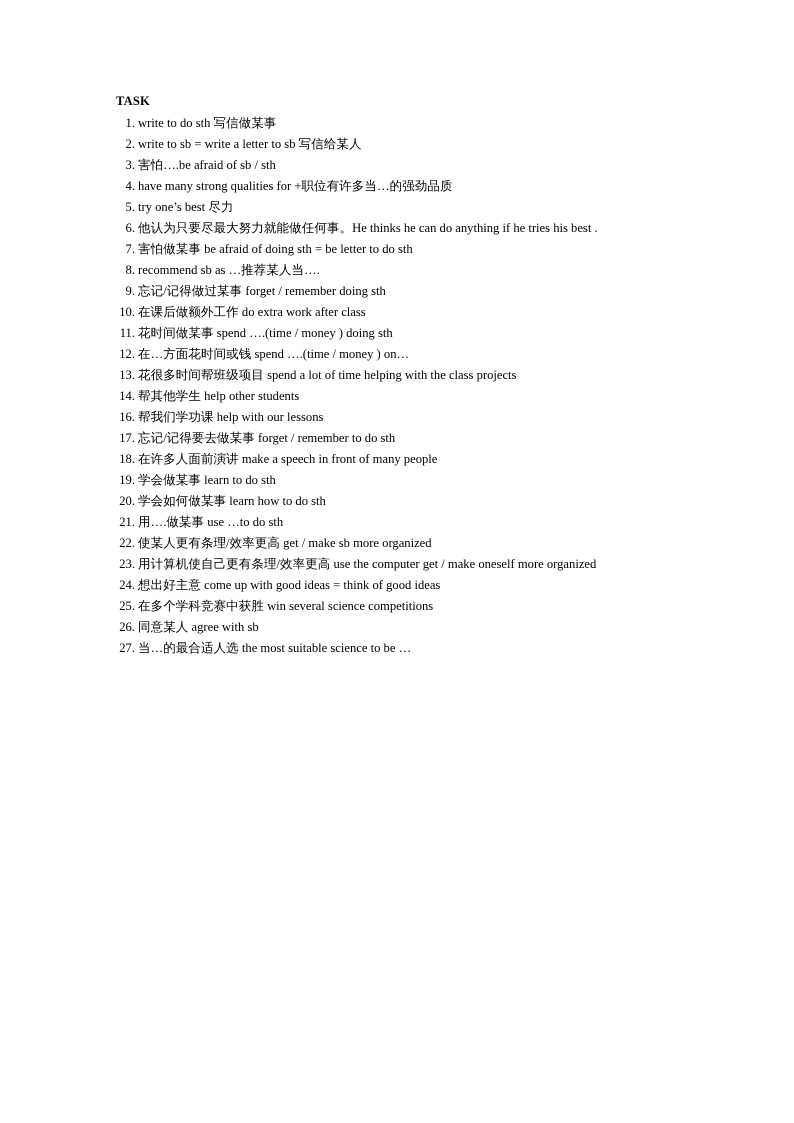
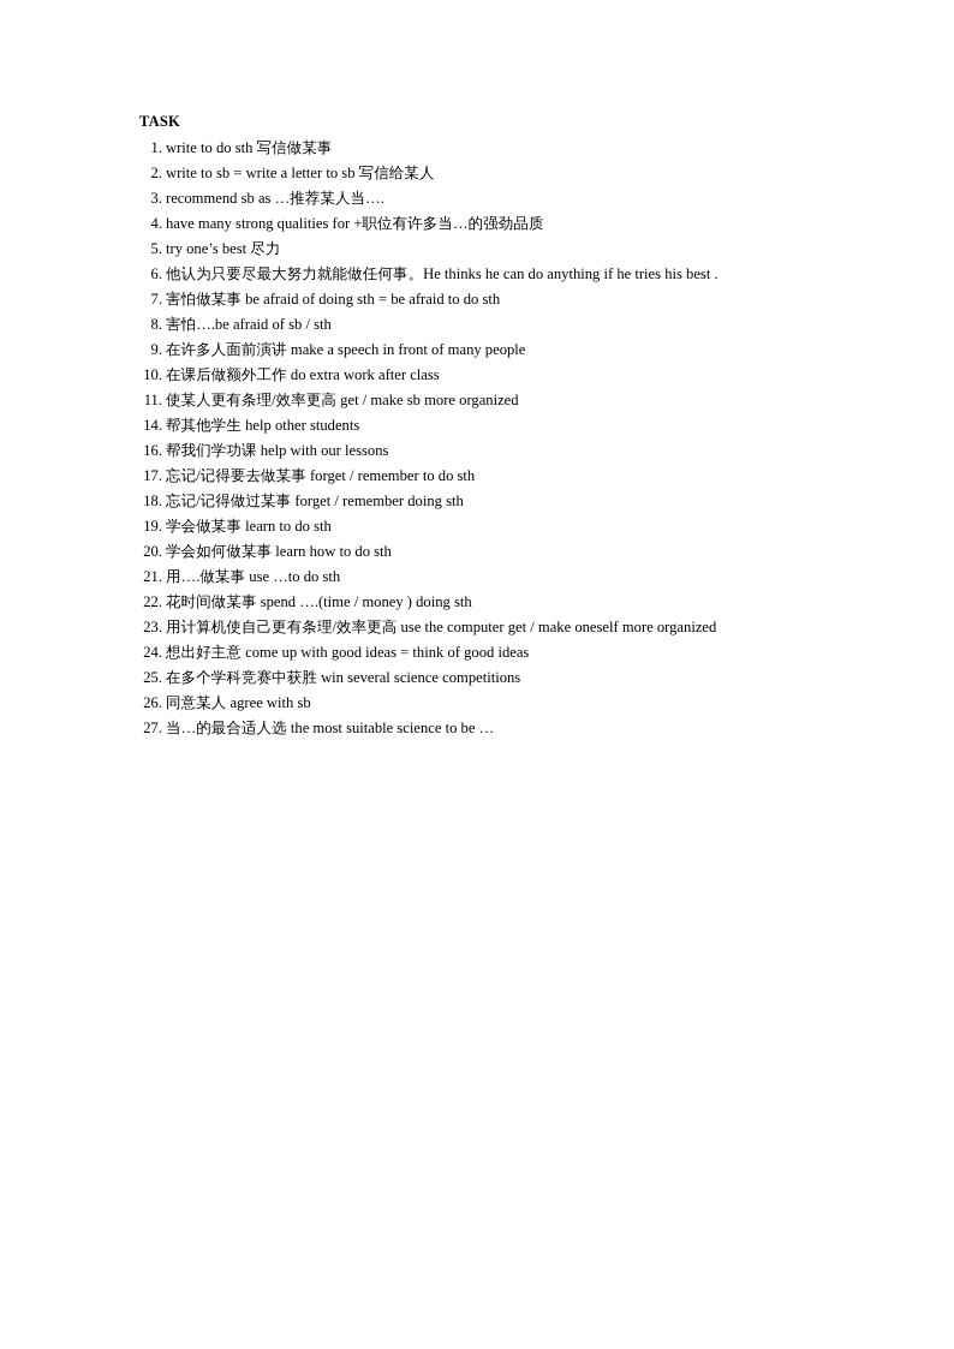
  TASK
  1.
  write to do sth 写信做某事
  2.
  write to sb = write a letter to sb 写信给某人
  3.
- 害怕….be afraid of sb / sth
+ recommend sb as …推荐某人当….
  4.
  have many strong qualities for +职位有许多当…的强劲品质
  5.
  try one’s best 尽力
  6.
  他认为只要尽最大努力就能做任何事。He thinks he can do anything if he tries his best .
  7.
- 害怕做某事 be afraid of doing sth = be letter to do sth
+ 害怕做某事 be afraid of doing sth = be afraid to do sth
  8.
- recommend sb as …推荐某人当….
+ 害怕….be afraid of sb / sth
  9.
- 忘记/记得做过某事 forget / remember doing sth
+ 在许多人面前演讲 make a speech in front of many people
  10.
  在课后做额外工作 do extra work after class
  11.
- 花时间做某事 spend ….(time / money ) doing sth
+ 使某人更有条理/效率更高 get / make sb more organized
- 12.
- 在…方面花时间或钱 spend ….(time / money ) on…
- 13.
- 花很多时间帮班级项目 spend a lot of time helping with the class projects
  14.
  帮其他学生 help other students
  16.
  帮我们学功课 help with our lessons
  17.
  忘记/记得要去做某事 forget / remember to do sth
  18.
- 在许多人面前演讲 make a speech in front of many people
+ 忘记/记得做过某事 forget / remember doing sth
  19.
  学会做某事 learn to do sth
  20.
  学会如何做某事 learn how to do sth
  21.
  用….做某事 use …to do sth
  22.
- 使某人更有条理/效率更高 get / make sb more organized
+ 花时间做某事 spend ….(time / money ) doing sth
  23.
  用计算机使自己更有条理/效率更高 use the computer get / make oneself more organized
  24.
  想出好主意 come up with good ideas = think of good ideas
  25.
  在多个学科竞赛中获胜 win several science competitions
  26.
  同意某人 agree with sb
  27.
  当…的最合适人选 the most suitable science to be …
